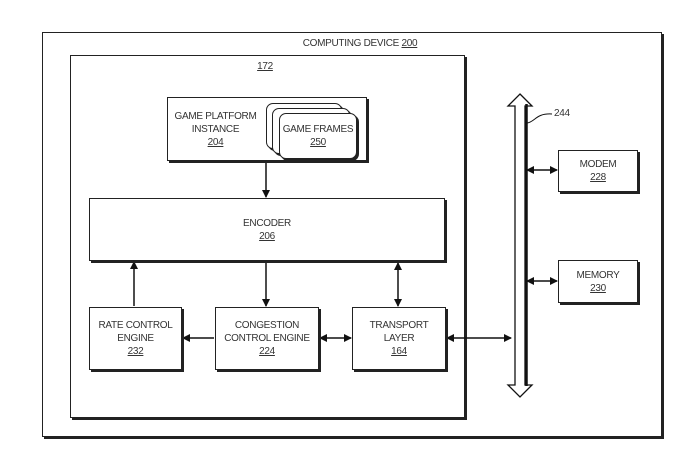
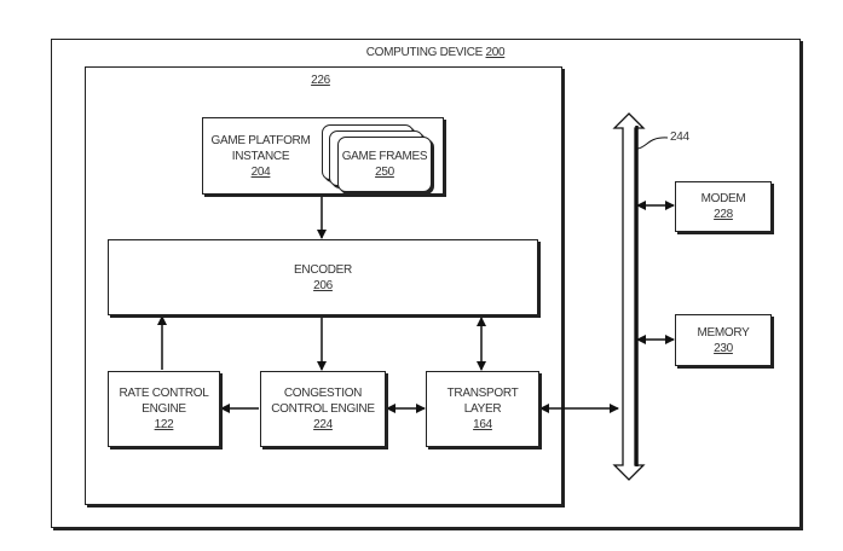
  COMPUTING DEVICE 200
- 172
+ 226
  244
  GAME PLATFORM
  INSTANCE
  204
  GAME FRAMES
  250
  ENCODER
  206
  RATE CONTROL
  ENGINE
- 232
+ 122
  CONGESTION
  CONTROL ENGINE
  224
  TRANSPORT
  LAYER
  164
  MODEM
  228
  MEMORY
  230
